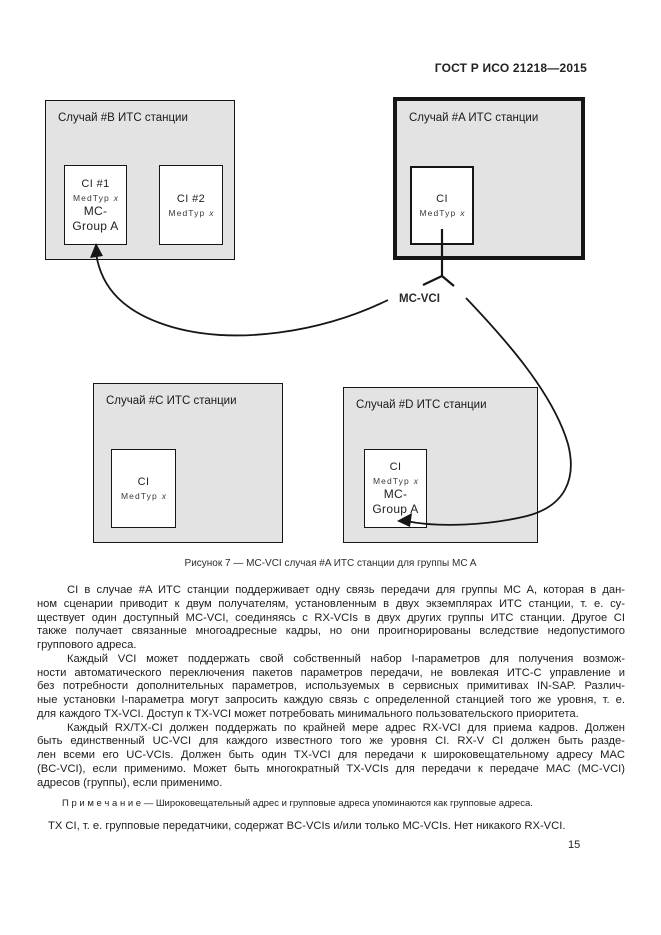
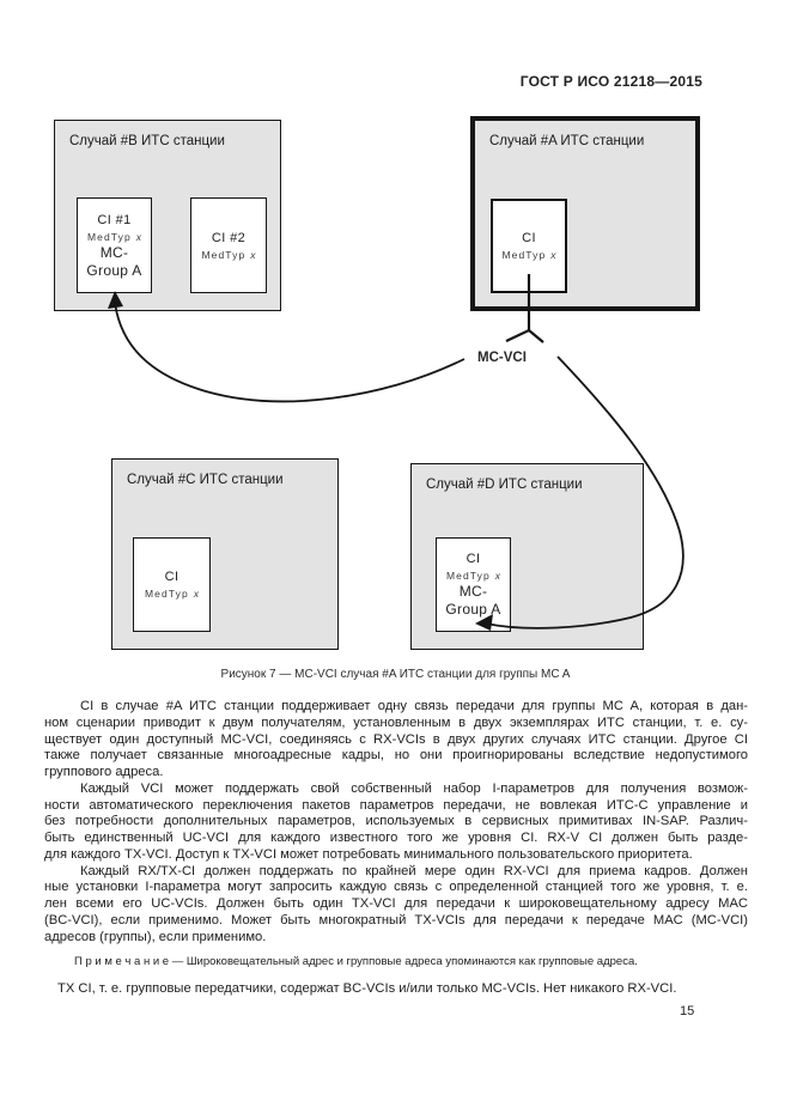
  ГОСТ Р ИСО 21218—2015
  Случай #B ИТС станции
  CI #1
  MedTyp x
  MC-
  Group A
  CI #2
  MedTyp x
  Случай #A ИТС станции
  CI
  MedTyp x
  Случай #C ИТС станции
  CI
  MedTyp x
  Случай #D ИТС станции
  CI
  MedTyp x
  MC-
  Group A
  MC-VCI
  Рисунок 7 — MC-VCI случая #A ИТС станции для группы MC A
  CI в случае #A ИТС станции поддерживает одну связь передачи для группы MC A, которая в дан-
  ном сценарии приводит к двум получателям, установленным в двух экземплярах ИТС станции, т. е. су-
- ществует один доступный MC-VCI, соединяясь с RX-VCIs в двух других группы ИТС станции. Другое CI
+ ществует один доступный MC-VCI, соединяясь с RX-VCIs в двух других случаях ИТС станции. Другое CI
  также получает связанные многоадресные кадры, но они проигнорированы вследствие недопустимого
  группового адреса.
  Каждый VCI может поддержать свой собственный набор I-параметров для получения возмож-
  ности автоматического переключения пакетов параметров передачи, не вовлекая ИТС-С управление и
  без потребности дополнительных параметров, используемых в сервисных примитивах IN-SAP. Различ-
- ные установки I-параметра могут запросить каждую связь с определенной станцией того же уровня, т. е.
+ быть единственный UC-VCI для каждого известного того же уровня CI. RX-V CI должен быть разде-
  для каждого TX-VCI. Доступ к TX-VCI может потребовать минимального пользовательского приоритета.
- Каждый RX/TX-CI должен поддержать по крайней мере адрес RX-VCI для приема кадров. Должен
+ Каждый RX/TX-CI должен поддержать по крайней мере один RX-VCI для приема кадров. Должен
- быть единственный UC-VCI для каждого известного того же уровня CI. RX-V CI должен быть разде-
+ ные установки I-параметра могут запросить каждую связь с определенной станцией того же уровня, т. е.
  лен всеми его UC-VCIs. Должен быть один TX-VCI для передачи к широковещательному адресу MAC
  (BC-VCI), если применимо. Может быть многократный TX-VCIs для передачи к передаче MAC (MC-VCI)
  адресов (группы), если применимо.
  П р и м е ч а н и е — Широковещательный адрес и групповые адреса упоминаются как групповые адреса.
  TX CI, т. е. групповые передатчики, содержат BC-VCIs и/или только MC-VCIs. Нет никакого RX-VCI.
  15
